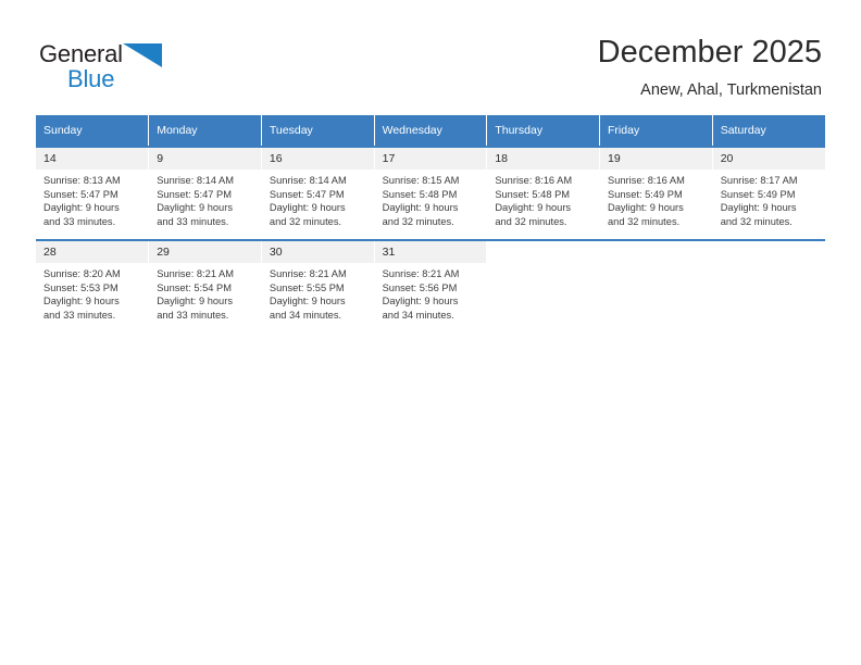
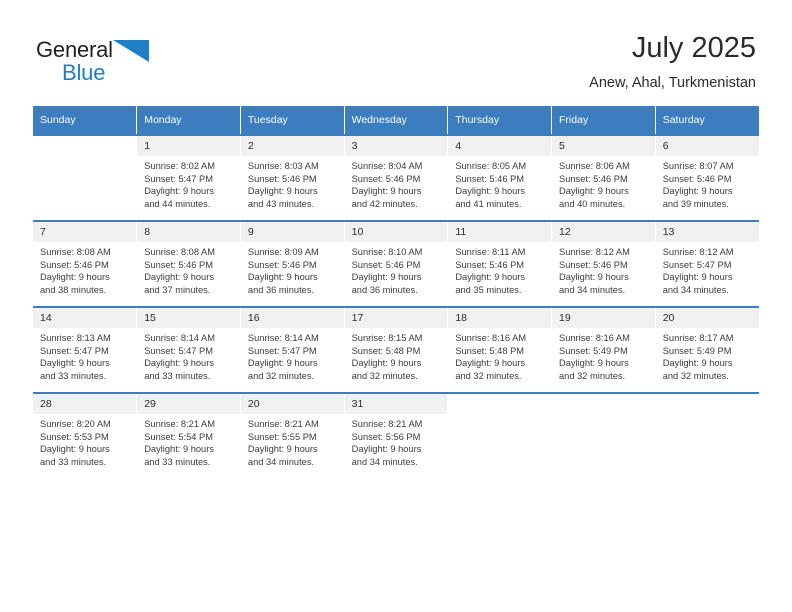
  General
  Blue
- December 2025
+ July 2025
  Anew, Ahal, Turkmenistan
  Sunday	Monday	Tuesday	Wednesday	Thursday	Friday	Saturday
+ 	1Sunrise: 8:02 AMSunset: 5:47 PMDaylight: 9 hoursand 44 minutes.	2Sunrise: 8:03 AMSunset: 5:46 PMDaylight: 9 hoursand 43 minutes.	3Sunrise: 8:04 AMSunset: 5:46 PMDaylight: 9 hoursand 42 minutes.	4Sunrise: 8:05 AMSunset: 5:46 PMDaylight: 9 hoursand 41 minutes.	5Sunrise: 8:06 AMSunset: 5:46 PMDaylight: 9 hoursand 40 minutes.	6Sunrise: 8:07 AMSunset: 5:46 PMDaylight: 9 hoursand 39 minutes.
+ 7Sunrise: 8:08 AMSunset: 5:46 PMDaylight: 9 hoursand 38 minutes.	8Sunrise: 8:08 AMSunset: 5:46 PMDaylight: 9 hoursand 37 minutes.	9Sunrise: 8:09 AMSunset: 5:46 PMDaylight: 9 hoursand 36 minutes.	10Sunrise: 8:10 AMSunset: 5:46 PMDaylight: 9 hoursand 36 minutes.	11Sunrise: 8:11 AMSunset: 5:46 PMDaylight: 9 hoursand 35 minutes.	12Sunrise: 8:12 AMSunset: 5:46 PMDaylight: 9 hoursand 34 minutes.	13Sunrise: 8:12 AMSunset: 5:47 PMDaylight: 9 hoursand 34 minutes.
- 14Sunrise: 8:13 AMSunset: 5:47 PMDaylight: 9 hoursand 33 minutes.	9Sunrise: 8:14 AMSunset: 5:47 PMDaylight: 9 hoursand 33 minutes.	16Sunrise: 8:14 AMSunset: 5:47 PMDaylight: 9 hoursand 32 minutes.	17Sunrise: 8:15 AMSunset: 5:48 PMDaylight: 9 hoursand 32 minutes.	18Sunrise: 8:16 AMSunset: 5:48 PMDaylight: 9 hoursand 32 minutes.	19Sunrise: 8:16 AMSunset: 5:49 PMDaylight: 9 hoursand 32 minutes.	20Sunrise: 8:17 AMSunset: 5:49 PMDaylight: 9 hoursand 32 minutes.
+ 14Sunrise: 8:13 AMSunset: 5:47 PMDaylight: 9 hoursand 33 minutes.	15Sunrise: 8:14 AMSunset: 5:47 PMDaylight: 9 hoursand 33 minutes.	16Sunrise: 8:14 AMSunset: 5:47 PMDaylight: 9 hoursand 32 minutes.	17Sunrise: 8:15 AMSunset: 5:48 PMDaylight: 9 hoursand 32 minutes.	18Sunrise: 8:16 AMSunset: 5:48 PMDaylight: 9 hoursand 32 minutes.	19Sunrise: 8:16 AMSunset: 5:49 PMDaylight: 9 hoursand 32 minutes.	20Sunrise: 8:17 AMSunset: 5:49 PMDaylight: 9 hoursand 32 minutes.
- 28Sunrise: 8:20 AMSunset: 5:53 PMDaylight: 9 hoursand 33 minutes.	29Sunrise: 8:21 AMSunset: 5:54 PMDaylight: 9 hoursand 33 minutes.	30Sunrise: 8:21 AMSunset: 5:55 PMDaylight: 9 hoursand 34 minutes.	31Sunrise: 8:21 AMSunset: 5:56 PMDaylight: 9 hoursand 34 minutes.
+ 28Sunrise: 8:20 AMSunset: 5:53 PMDaylight: 9 hoursand 33 minutes.	29Sunrise: 8:21 AMSunset: 5:54 PMDaylight: 9 hoursand 33 minutes.	20Sunrise: 8:21 AMSunset: 5:55 PMDaylight: 9 hoursand 34 minutes.	31Sunrise: 8:21 AMSunset: 5:56 PMDaylight: 9 hoursand 34 minutes.
